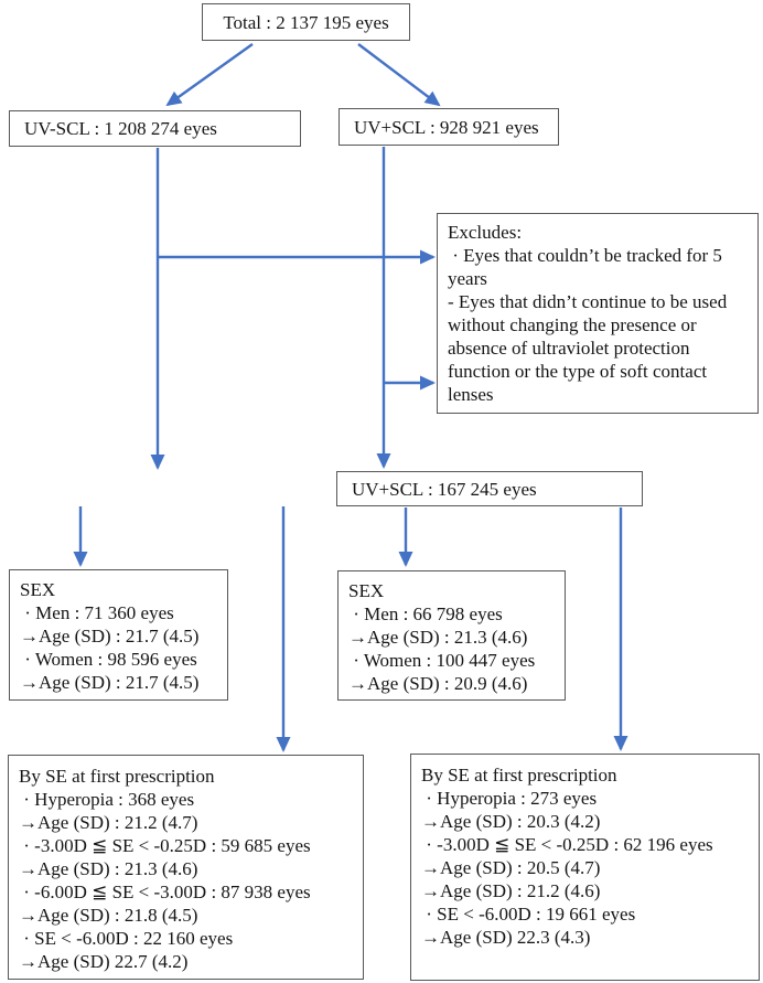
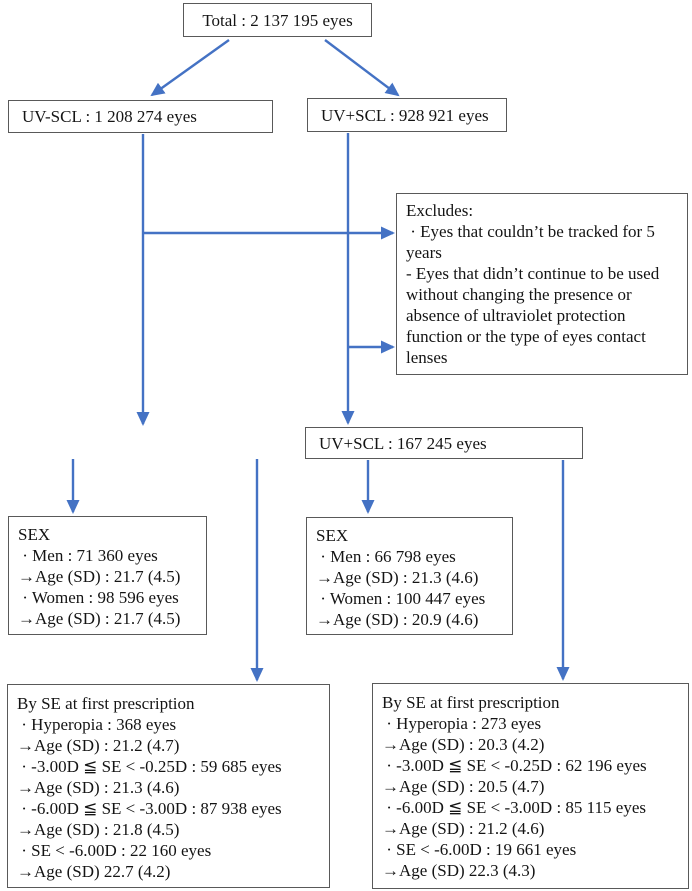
  Total : 2 137 195 eyes
  UV-SCL : 1 208 274 eyes
  UV+SCL : 928 921 eyes
  Excludes:
  · Eyes that couldn’t be tracked for 5
  years
  - Eyes that didn’t continue to be used
  without changing the presence or
  absence of ultraviolet protection
- function or the type of soft contact
+ function or the type of eyes contact
  lenses
  UV+SCL : 167 245 eyes
  SEX
  · Men : 71 360 eyes
  →Age (SD) : 21.7 (4.5)
  · Women : 98 596 eyes
  →Age (SD) : 21.7 (4.5)
  SEX
  · Men : 66 798 eyes
  →Age (SD) : 21.3 (4.6)
  · Women : 100 447 eyes
  →Age (SD) : 20.9 (4.6)
  By SE at first prescription
  · Hyperopia : 368 eyes
  →Age (SD) : 21.2 (4.7)
  · -3.00D ≦ SE < -0.25D : 59 685 eyes
  →Age (SD) : 21.3 (4.6)
  · -6.00D ≦ SE < -3.00D : 87 938 eyes
  →Age (SD) : 21.8 (4.5)
  · SE < -6.00D : 22 160 eyes
  →Age (SD) 22.7 (4.2)
  By SE at first prescription
  · Hyperopia : 273 eyes
  →Age (SD) : 20.3 (4.2)
  · -3.00D ≦ SE < -0.25D : 62 196 eyes
  →Age (SD) : 20.5 (4.7)
+ · -6.00D ≦ SE < -3.00D : 85 115 eyes
  →Age (SD) : 21.2 (4.6)
  · SE < -6.00D : 19 661 eyes
  →Age (SD) 22.3 (4.3)
